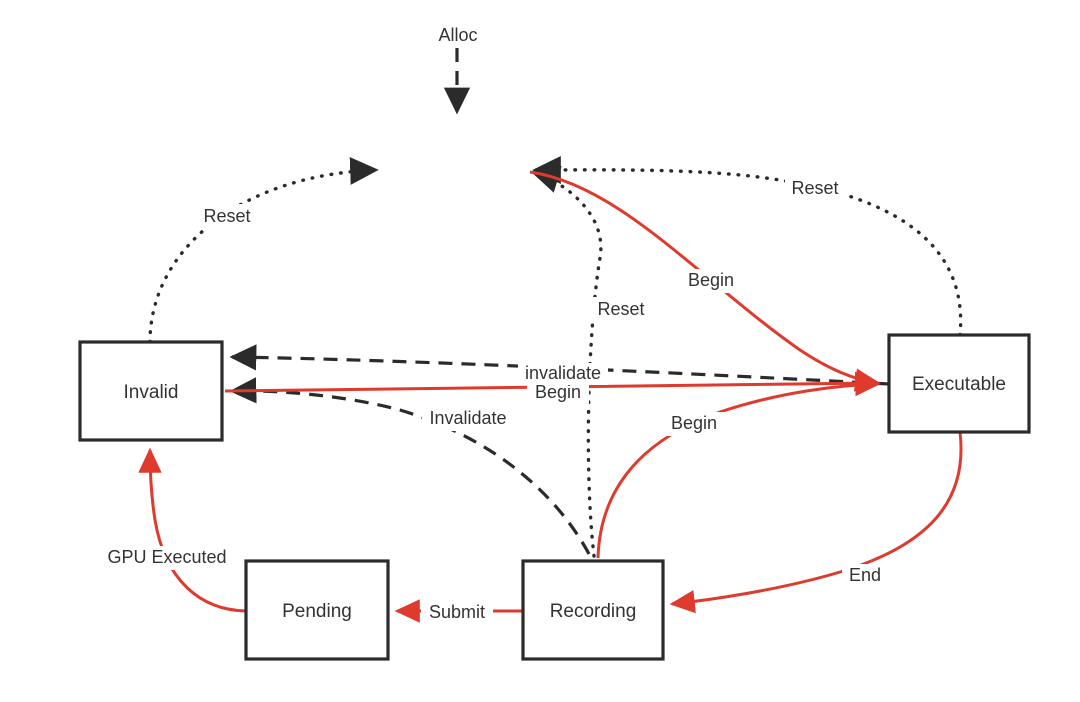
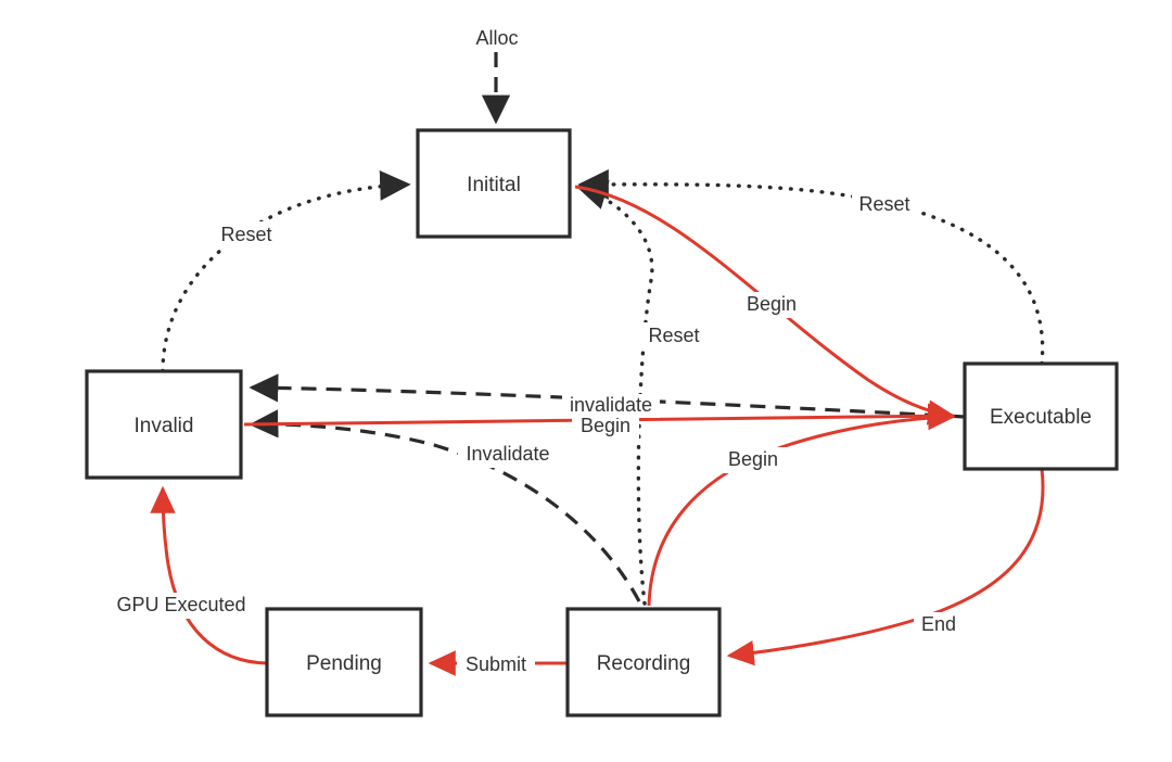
+ Initital
  Invalid
  Executable
  Pending
  Recording
  Alloc
  Reset
  Reset
  Reset
  Begin
  Begin
  Begin
  invalidate
  Invalidate
  End
  Submit
  GPU Executed
